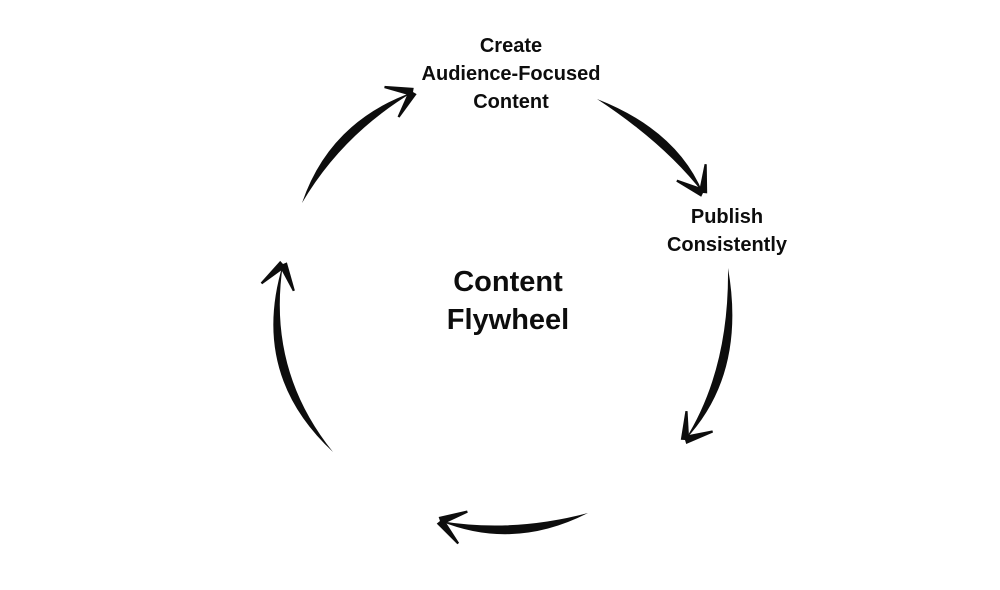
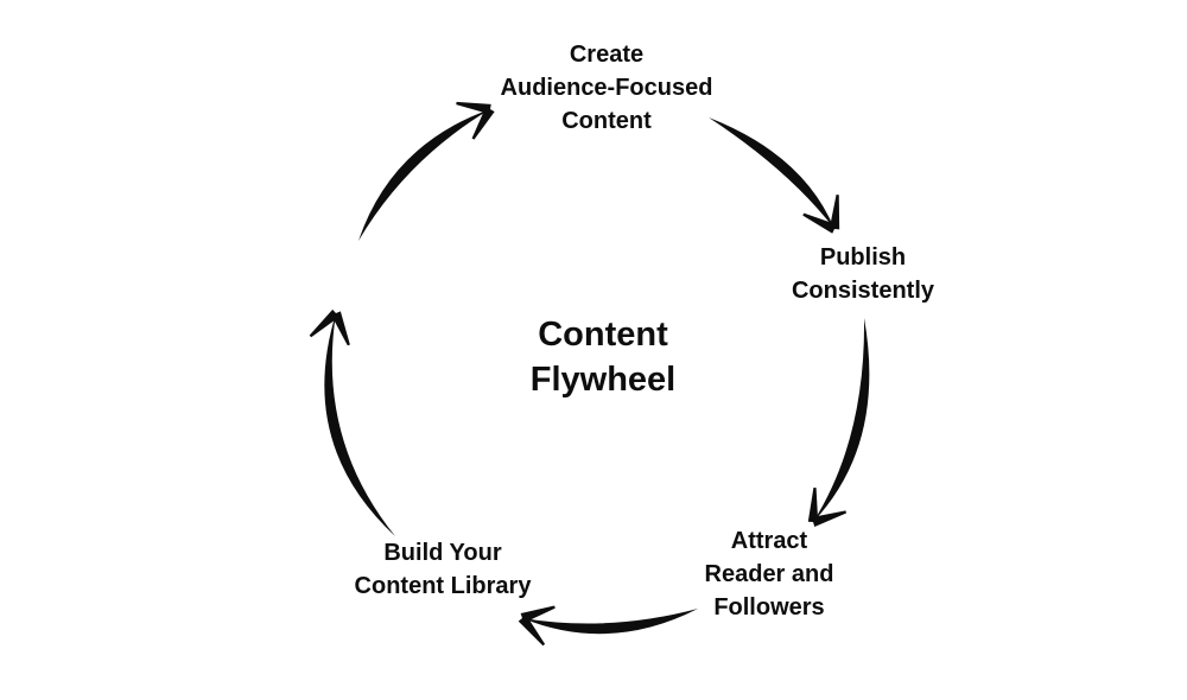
  Create
  Audience-Focused
  Content
  Publish
  Consistently
+ Attract
+ Reader and
+ Followers
+ Build Your
+ Content Library
  Content
  Flywheel
